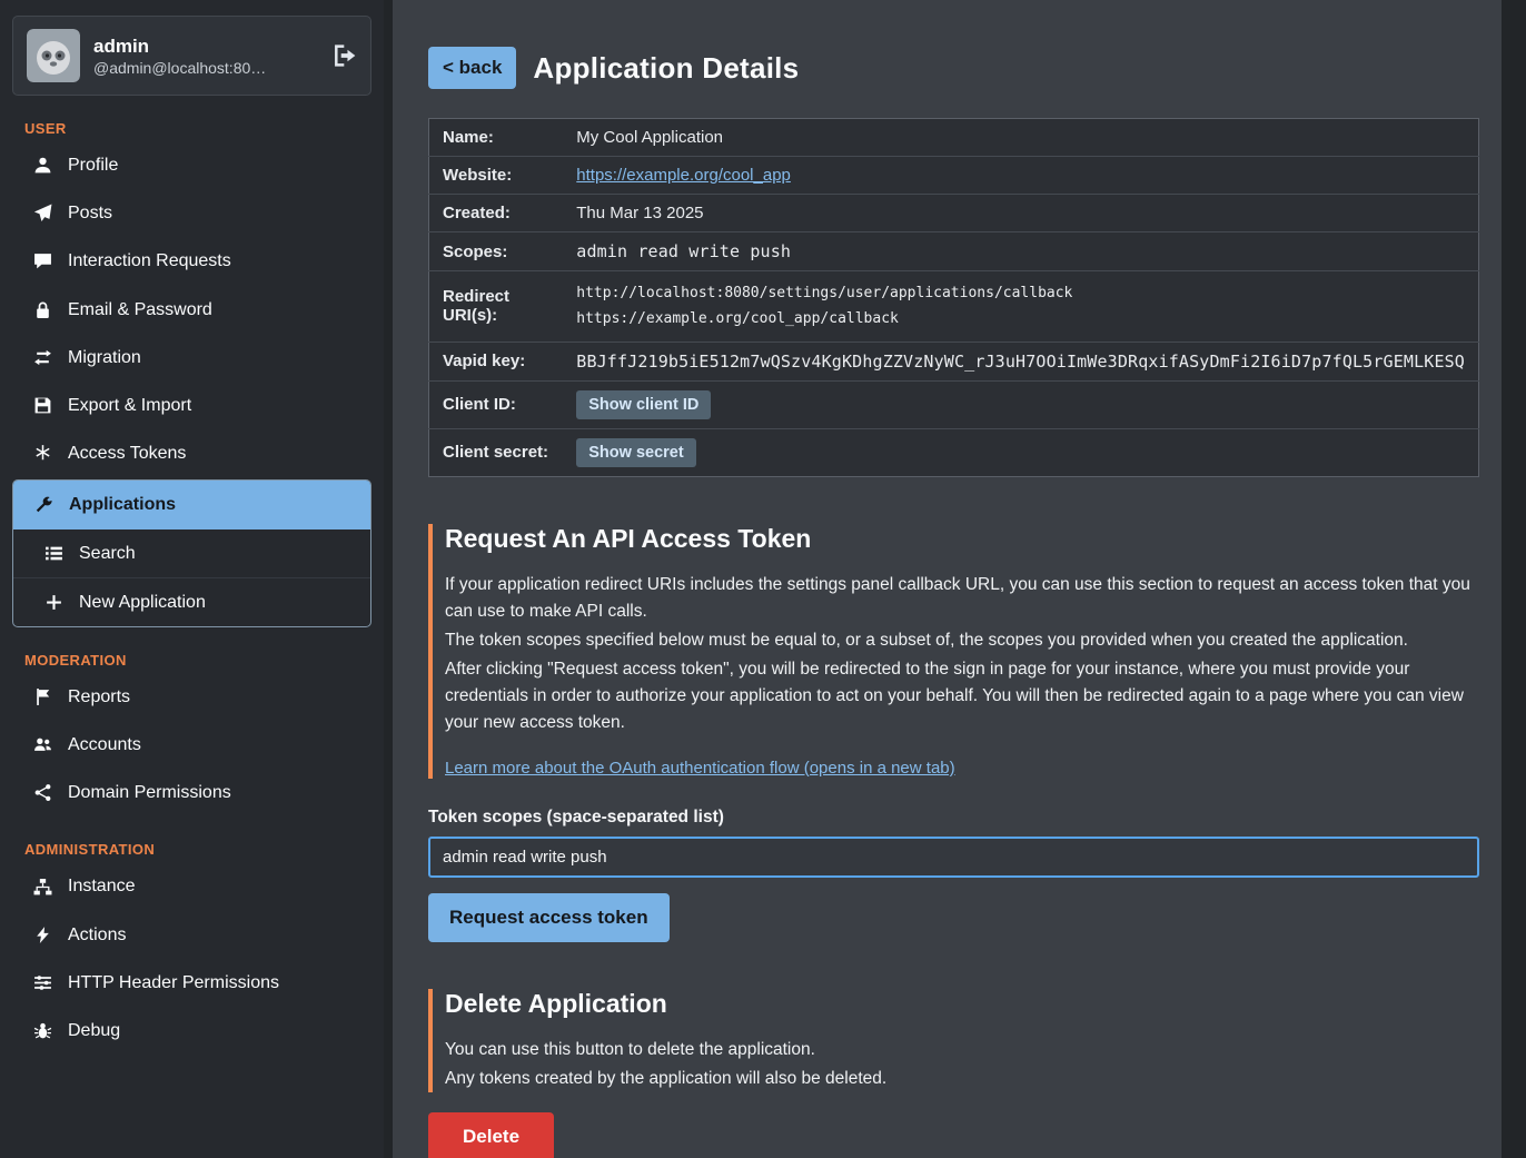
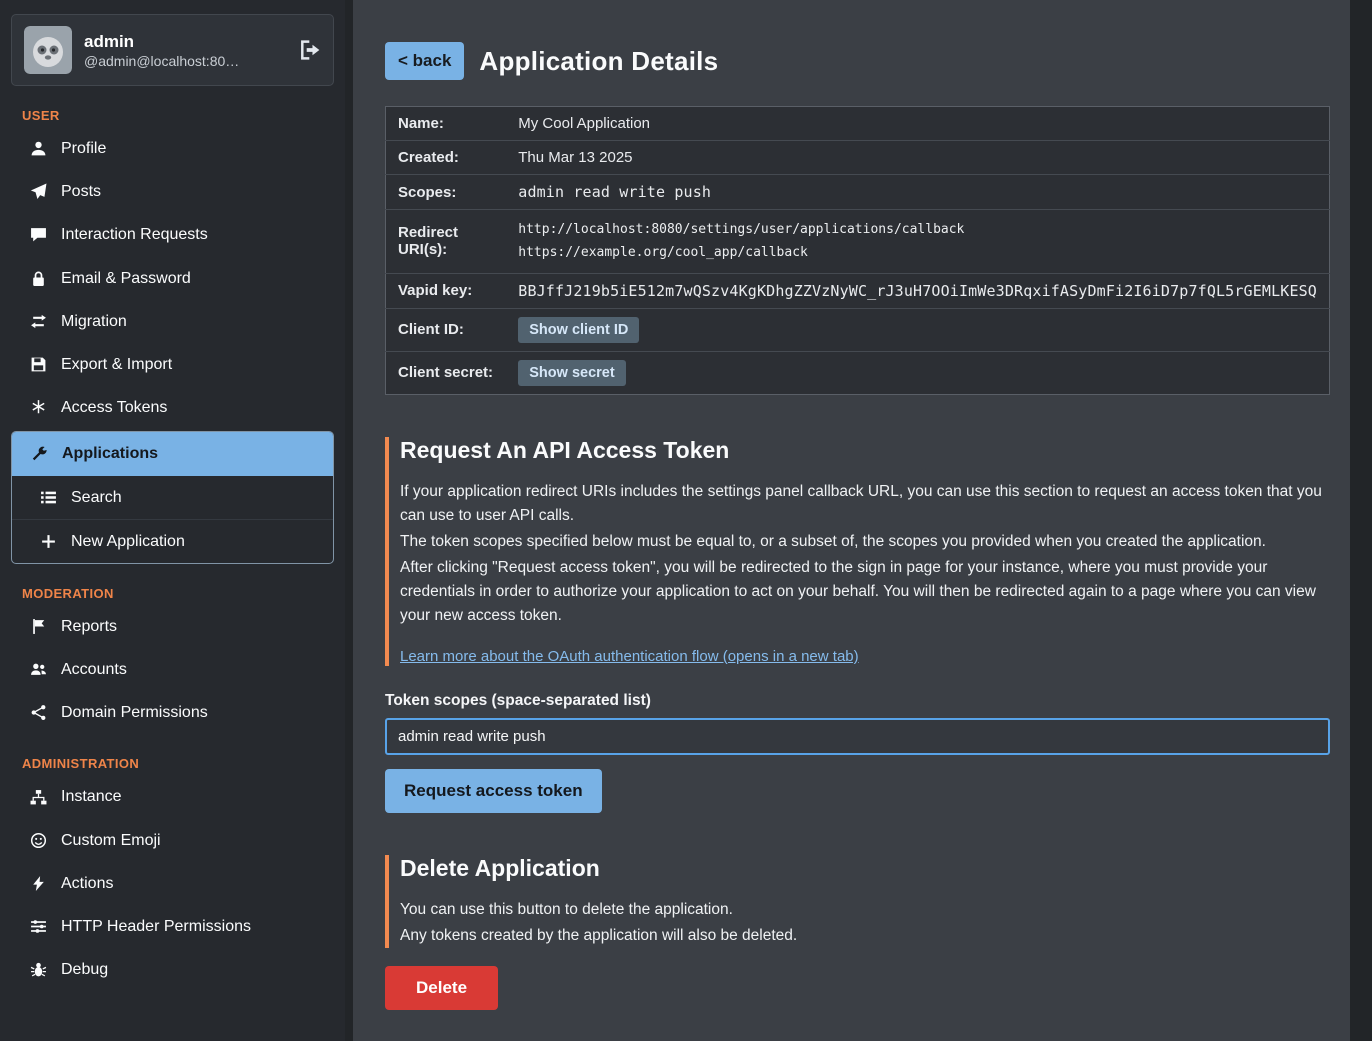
  admin
  @admin@localhost:80…
  USER
  Profile
  Posts
  Interaction Requests
  Email & Password
  Migration
  Export & Import
  Access Tokens
  Applications
  Search
  New Application
  MODERATION
  Reports
  Accounts
  Domain Permissions
  ADMINISTRATION
  Instance
+ Custom Emoji
  Actions
  HTTP Header Permissions
  Debug
  < back
  Application Details
  Name:	My Cool Application
- Website:	https://example.org/cool_app
  Created:	Thu Mar 13 2025
  Scopes:	admin read write push
  Redirect URI(s):	http://localhost:8080/settings/user/applications/callback https://example.org/cool_app/callback
  Vapid key:	BBJffJ219b5iE512m7wQSzv4KgKDhgZZVzNyWC_rJ3uH7OOiImWe3DRqxifASyDmFi2I6iD7p7fQL5rGEMLKESQ
  Client ID:	Show client ID
  Client secret:	Show secret
  Request An API Access Token
- If your application redirect URIs includes the settings panel callback URL, you can use this section to request an access token that you can use to make API calls.
+ If your application redirect URIs includes the settings panel callback URL, you can use this section to request an access token that you can use to user API calls.
  The token scopes specified below must be equal to, or a subset of, the scopes you provided when you created the application.
  After clicking "Request access token", you will be redirected to the sign in page for your instance, where you must provide your credentials in order to authorize your application to act on your behalf. You will then be redirected again to a page where you can view your new access token.
  Learn more about the OAuth authentication flow (opens in a new tab)
  Token scopes (space-separated list)
  admin read write push
  Request access token
  Delete Application
  You can use this button to delete the application.
  Any tokens created by the application will also be deleted.
  Delete
